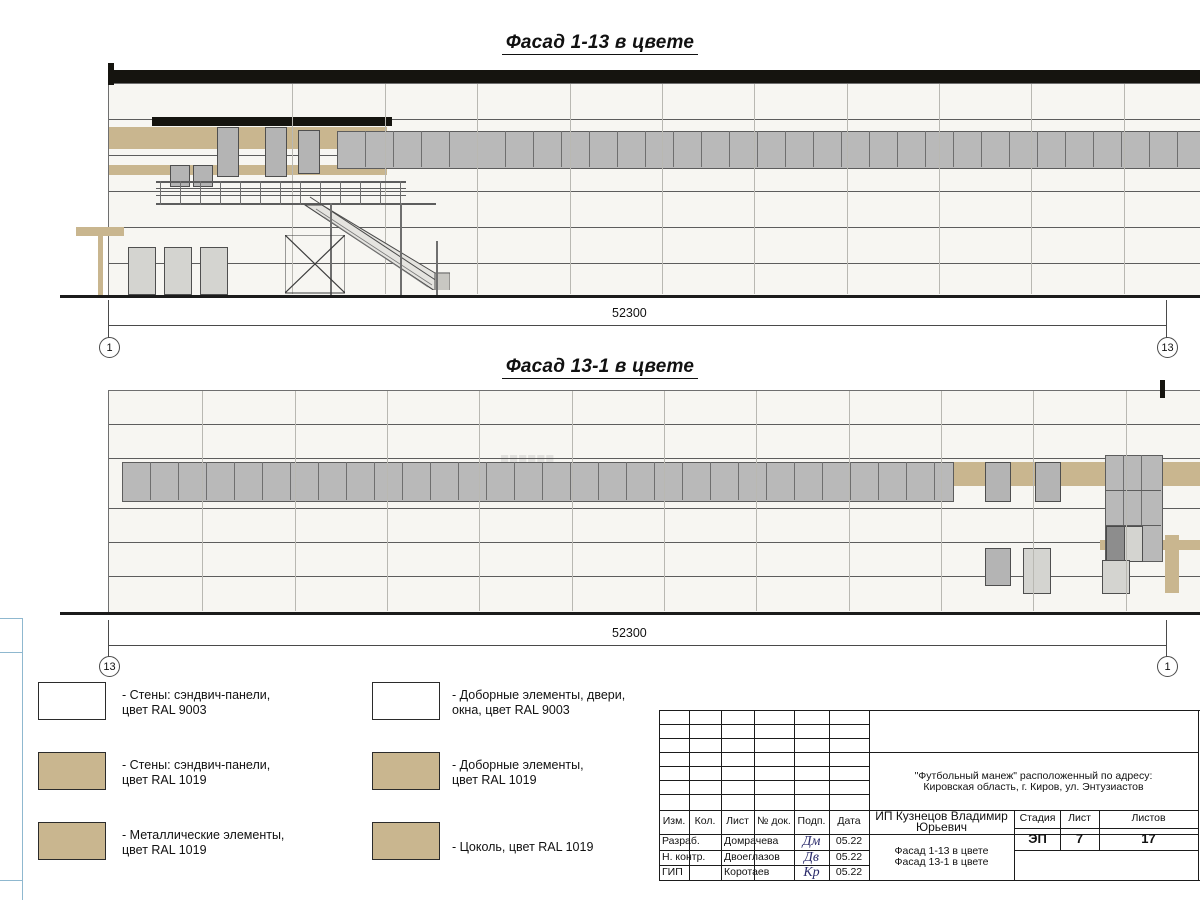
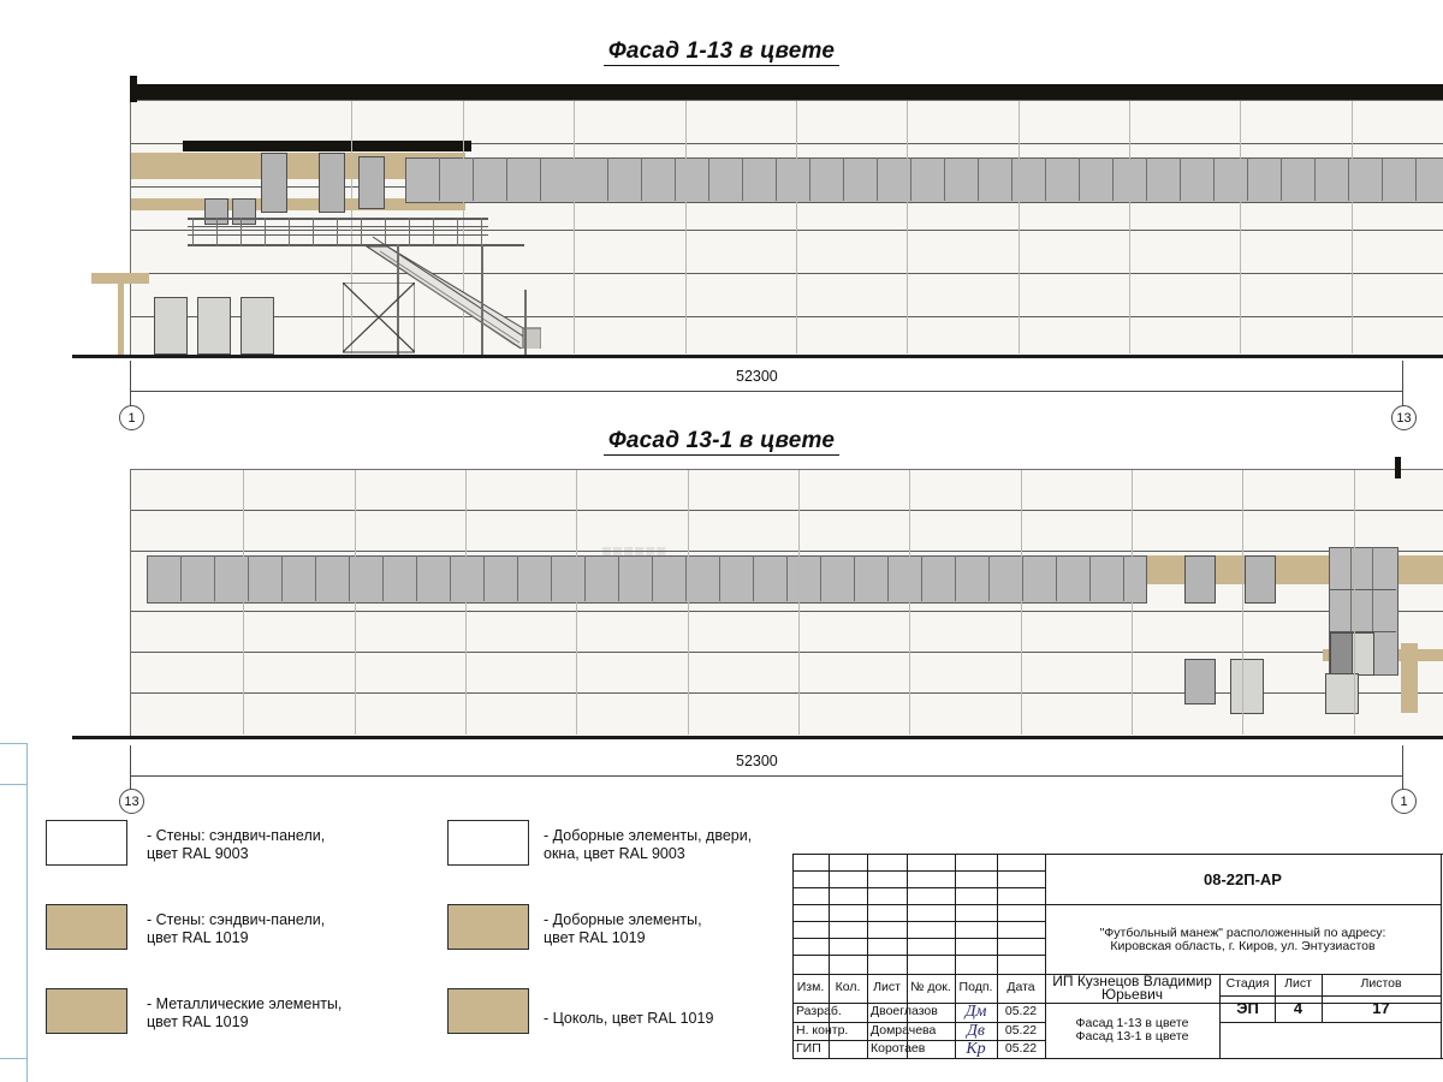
  Фасад 1-13 в цвете
  52300
  1
  13
  Фасад 13-1 в цвете
  ■■■■■■
  52300
  13
  1
  - Стены: сэндвич-панели,
  цвет RAL 9003
  - Доборные элементы, двери,
  окна, цвет RAL 9003
  - Стены: сэндвич-панели,
  цвет RAL 1019
  - Доборные элементы,
  цвет RAL 1019
  - Металлические элементы,
  цвет RAL 1019
  - Цоколь, цвет RAL 1019
  Изм.
  Кол.
  Лист
  № док.
  Подп.
  Дата
  Разраб.
- Домрачева
+ Двоеглазов
  Дм
  05.22
  Н. контр.
- Двоеглазов
+ Домрачева
  Дв
  05.22
  ГИП
  Коротаев
  Кр
  05.22
+ 08-22П-АР
  "Футбольный манеж" расположенный по адресу:
  Кировская область, г. Киров, ул. Энтузиастов
  ИП Кузнецов Владимир Юрьевич
  Фасад 1-13 в цвете
  Фасад 13-1 в цвете
  Стадия
  Лист
  Листов
  ЭП
- 7
+ 4
  17
